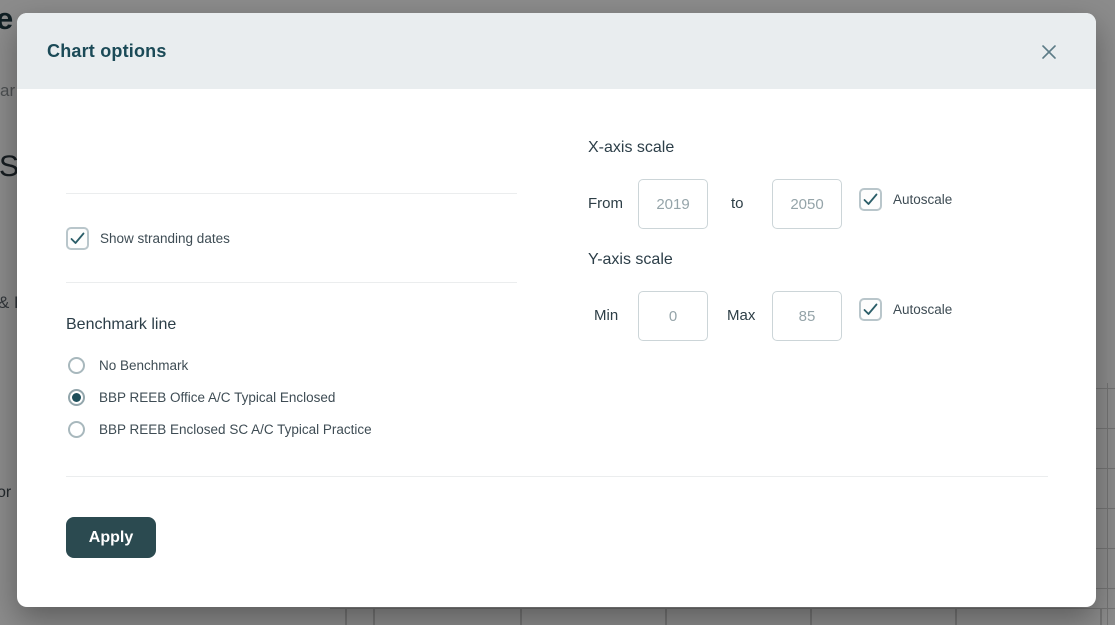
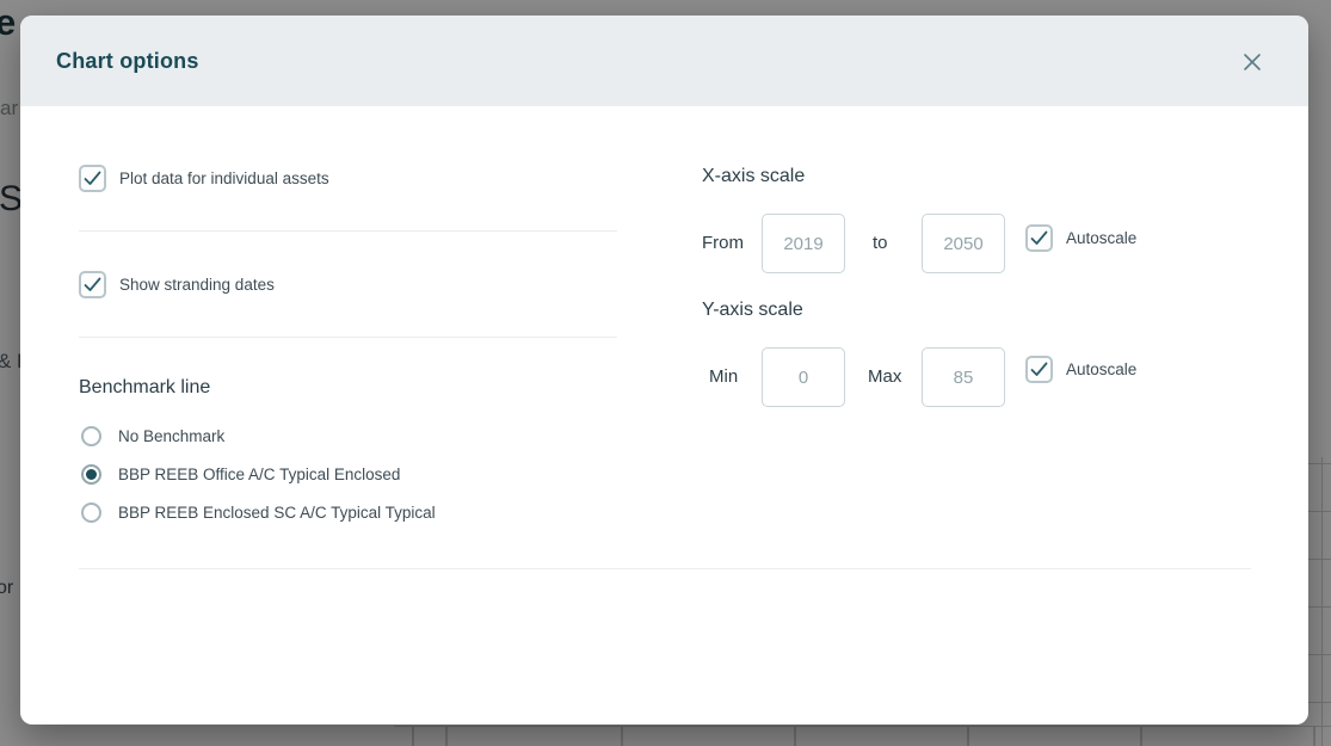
  e
  ar
  S
  or
  Chart options
+ Plot data for individual assets
  Show stranding dates
  Benchmark line
  No Benchmark
  BBP REEB Office A/C Typical Enclosed
- BBP REEB Enclosed SC A/C Typical Practice
+ BBP REEB Enclosed SC A/C Typical Typical
  X-axis scale
  From
  2019
  to
  2050
  Autoscale
  Y-axis scale
  Min
  0
  Max
  85
  Autoscale
- Apply
